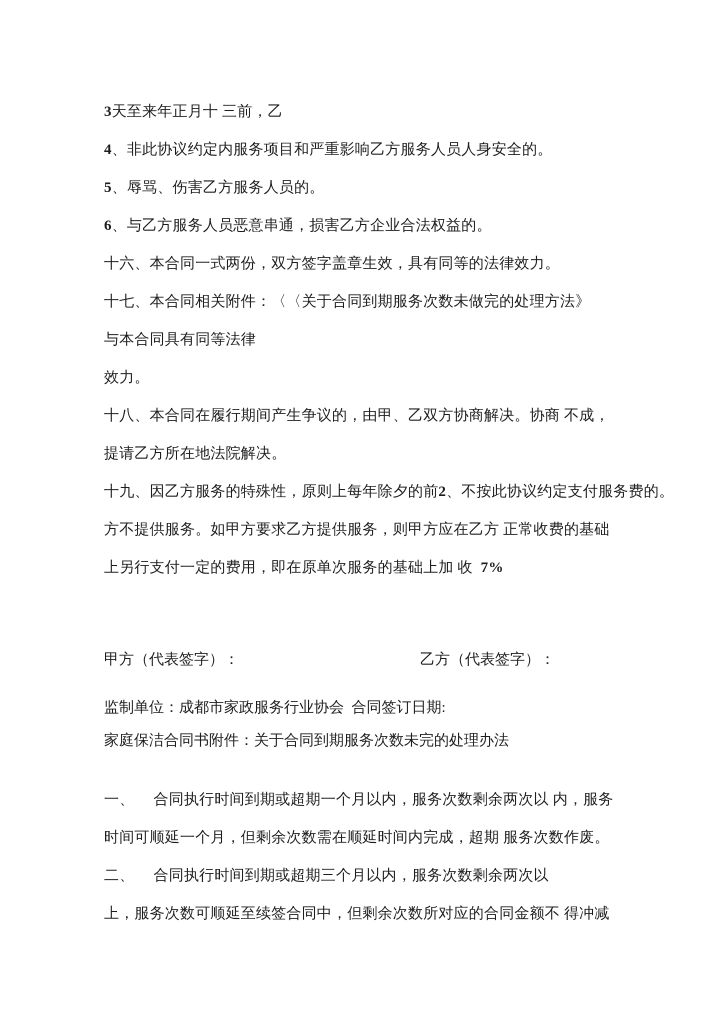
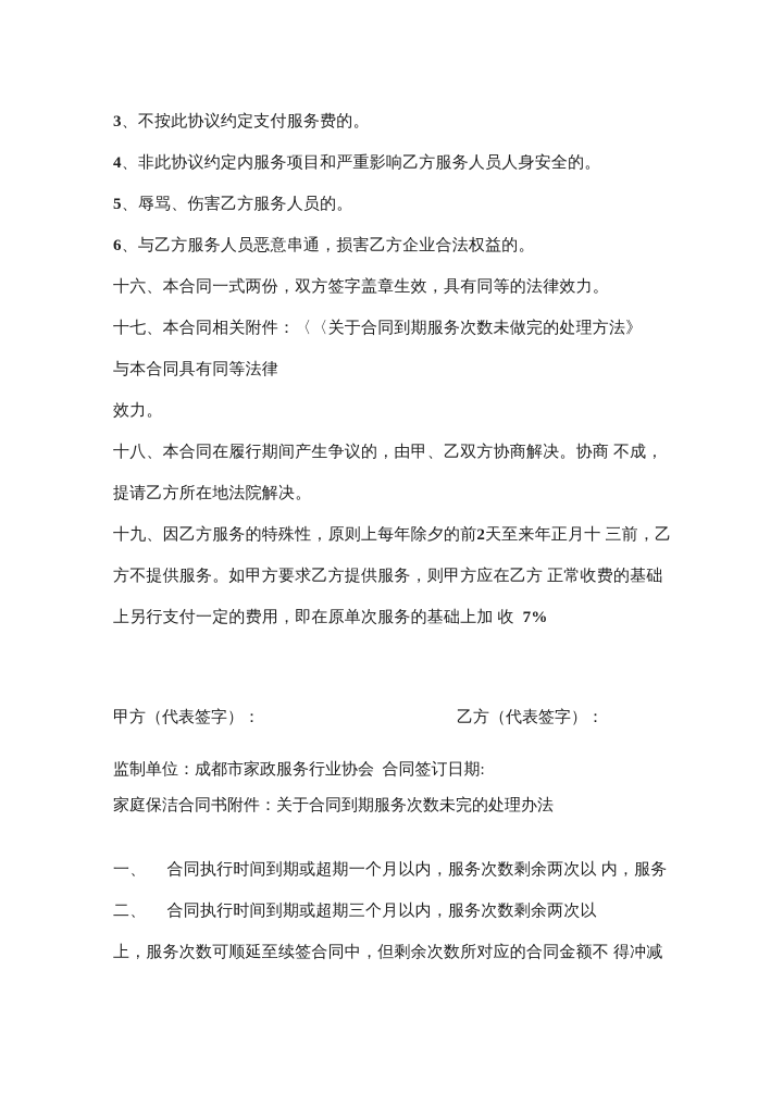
- 3天至来年正月十 三前，乙
+ 3、不按此协议约定支付服务费的。
  4、非此协议约定内服务项目和严重影响乙方服务人员人身安全的。
  5、辱骂、伤害乙方服务人员的。
  6、与乙方服务人员恶意串通，损害乙方企业合法权益的。
  十六、本合同一式两份，双方签字盖章生效，具有同等的法律效力。
  十七、本合同相关附件：〈〈关于合同到期服务次数未做完的处理方法》
  与本合同具有同等法律
  效力。
  十八、本合同在履行期间产生争议的，由甲、乙双方协商解决。协商 不成，
  提请乙方所在地法院解决。
- 十九、因乙方服务的特殊性，原则上每年除夕的前2、不按此协议约定支付服务费的。
+ 十九、因乙方服务的特殊性，原则上每年除夕的前2天至来年正月十 三前，乙
  方不提供服务。如甲方要求乙方提供服务，则甲方应在乙方 正常收费的基础
  上另行支付一定的费用，即在原单次服务的基础上加 收 7%
  甲方（代表签字）： 乙方（代表签字）：
  监制单位：成都市家政服务行业协会 合同签订日期:
  家庭保洁合同书附件：关于合同到期服务次数未完的处理办法
  一、 合同执行时间到期或超期一个月以内，服务次数剩余两次以 内，服务
- 时间可顺延一个月，但剩余次数需在顺延时间内完成，超期 服务次数作废。
  二、 合同执行时间到期或超期三个月以内，服务次数剩余两次以
  上，服务次数可顺延至续签合同中，但剩余次数所对应的合同金额不 得冲减
